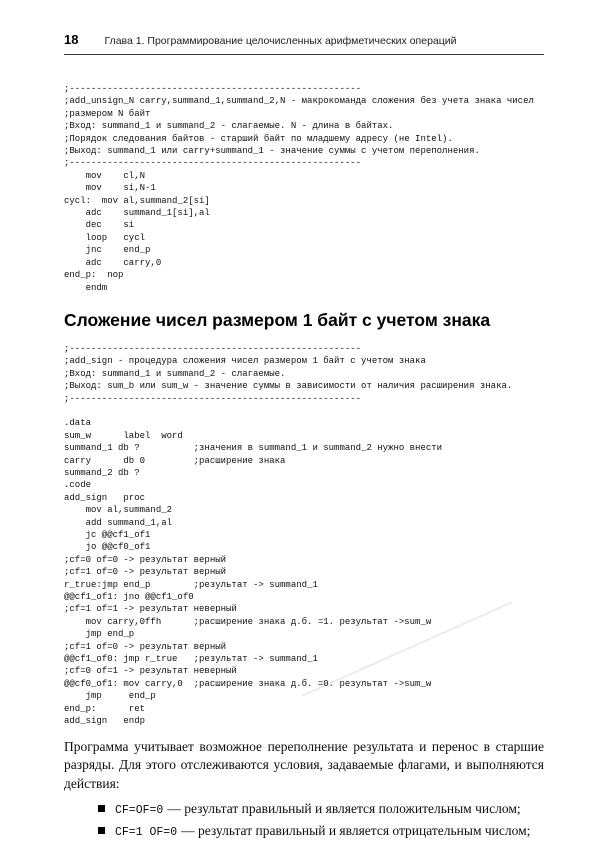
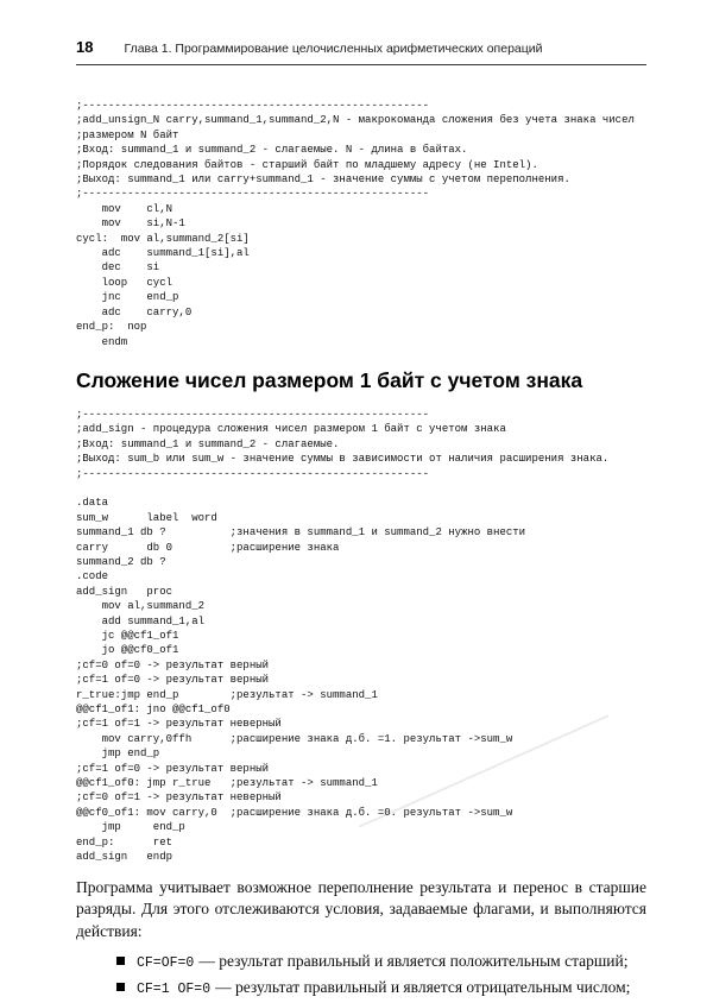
  18
  Глава 1. Программирование целочисленных арифметических операций
  ;------------------------------------------------------
  ;add_unsign_N carry,summand_1,summand_2,N - макрокоманда сложения без учета знака чисел
  ;размером N байт
  ;Вход: summand_1 и summand_2 - слагаемые. N - длина в байтах.
  ;Порядок следования байтов - старший байт по младшему адресу (не Intel).
  ;Выход: summand_1 или carry+summand_1 - значение суммы с учетом переполнения.
  ;------------------------------------------------------
  mov cl,N
  mov si,N-1
  cycl: mov al,summand_2[si]
  adc summand_1[si],al
  dec si
  loop cycl
  jnc end_p
  adc carry,0
  end_p: nop
  endm
  Сложение чисел размером 1 байт с учетом знака
  ;------------------------------------------------------
  ;add_sign - процедура сложения чисел размером 1 байт с учетом знака
  ;Вход: summand_1 и summand_2 - слагаемые.
  ;Выход: sum_b или sum_w - значение суммы в зависимости от наличия расширения знака.
  ;------------------------------------------------------
  .data
  sum_w label word
  summand_1 db ? ;значения в summand_1 и summand_2 нужно внести
  carry db 0 ;расширение знака
  summand_2 db ?
  .code
  add_sign proc
  mov al,summand_2
  add summand_1,al
  jc @@cf1_of1
  jo @@cf0_of1
  ;cf=0 of=0 -> результат верный
  ;cf=1 of=0 -> результат верный
  r_true:jmp end_p ;результат -> summand_1
  @@cf1_of1: jno @@cf1_of0
  ;cf=1 of=1 -> результат неверный
  mov carry,0ffh ;расширение знака д.б. =1. результат ->sum_w
  jmp end_p
  ;cf=1 of=0 -> результат верный
  @@cf1_of0: jmp r_true ;результат -> summand_1
  ;cf=0 of=1 -> результат неверный
  @@cf0_of1: mov carry,0 ;расширение знака д.б. =0. результат ->sum_w
  jmp end_p
  end_p: ret
  add_sign endp
  Программа учитывает возможное переполнение результата и перенос в старшие разряды. Для этого отслеживаются условия, задаваемые флагами, и выполняются действия:
- CF=OF=0 — результат правильный и является положительным числом;
+ CF=OF=0 — результат правильный и является положительным старший;
  CF=1 OF=0 — результат правильный и является отрицательным числом;
